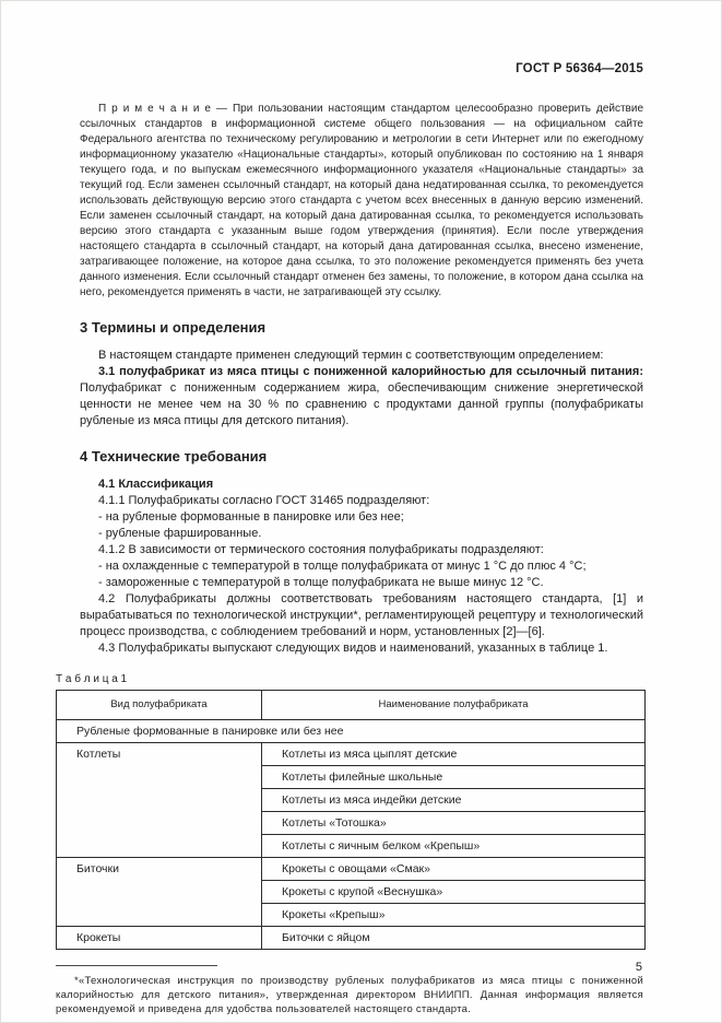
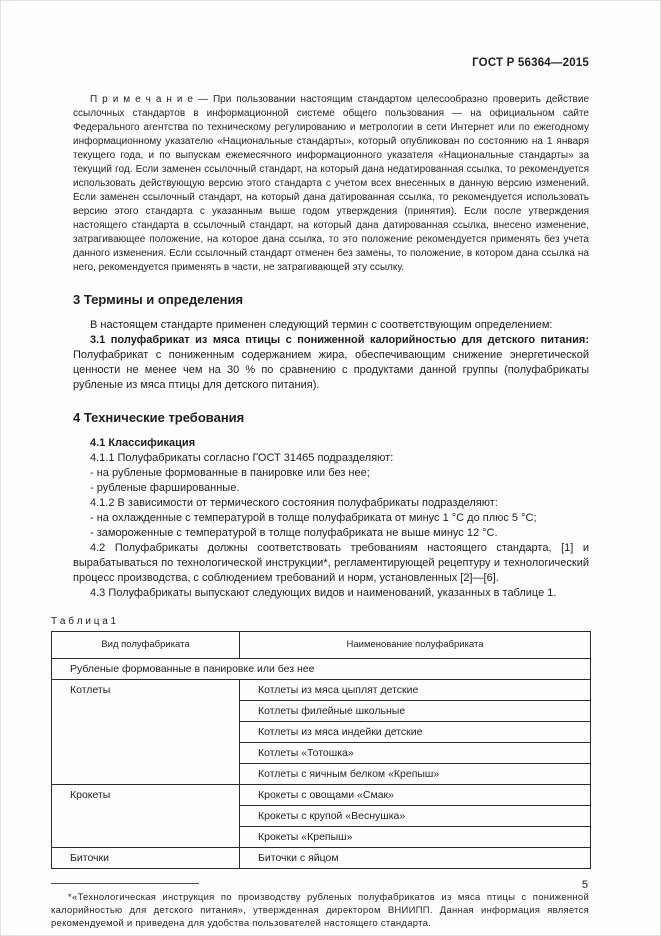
  ГОСТ Р 56364—2015
  П р и м е ч а н и е — При пользовании настоящим стандартом целесообразно проверить действие ссылочных стандартов в информационной системе общего пользования — на официальном сайте Федерального агентства по техническому регулированию и метрологии в сети Интернет или по ежегодному информационному указателю «Национальные стандарты», который опубликован по состоянию на 1 января текущего года, и по выпускам ежемесячного информационного указателя «Национальные стандарты» за текущий год. Если заменен ссылочный стандарт, на который дана недатированная ссылка, то рекомендуется использовать действующую версию этого стандарта с учетом всех внесенных в данную версию изменений. Если заменен ссылочный стандарт, на который дана датированная ссылка, то рекомендуется использовать версию этого стандарта с указанным выше годом утверждения (принятия). Если после утверждения настоящего стандарта в ссылочный стандарт, на который дана датированная ссылка, внесено изменение, затрагивающее положение, на которое дана ссылка, то это положение рекомендуется применять без учета данного изменения. Если ссылочный стандарт отменен без замены, то положение, в котором дана ссылка на него, рекомендуется применять в части, не затрагивающей эту ссылку.
  3 Термины и определения
  В настоящем стандарте применен следующий термин с соответствующим определением:
- 3.1 полуфабрикат из мяса птицы с пониженной калорийностью для ссылочный питания: Полуфабрикат с пониженным содержанием жира, обеспечивающим снижение энергетической ценности не менее чем на 30 % по сравнению с продуктами данной группы (полуфабрикаты рубленые из мяса птицы для детского питания).
+ 3.1 полуфабрикат из мяса птицы с пониженной калорийностью для детского питания: Полуфабрикат с пониженным содержанием жира, обеспечивающим снижение энергетической ценности не менее чем на 30 % по сравнению с продуктами данной группы (полуфабрикаты рубленые из мяса птицы для детского питания).
  4 Технические требования
  4.1 Классификация
  4.1.1 Полуфабрикаты согласно ГОСТ 31465 подразделяют:
  - на рубленые формованные в панировке или без нее;
  - рубленые фаршированные.
  4.1.2 В зависимости от термического состояния полуфабрикаты подразделяют:
- - на охлажденные с температурой в толще полуфабриката от минус 1 °С до плюс 4 °С;
+ - на охлажденные с температурой в толще полуфабриката от минус 1 °С до плюс 5 °С;
  - замороженные с температурой в толще полуфабриката не выше минус 12 °С.
  4.2 Полуфабрикаты должны соответствовать требованиям настоящего стандарта, [1] и вырабатываться по технологической инструкции*, регламентирующей рецептуру и технологический процесс производства, с соблюдением требований и норм, установленных [2]—[6].
  4.3 Полуфабрикаты выпускают следующих видов и наименований, указанных в таблице 1.
  Т а б л и ц а 1
  Вид полуфабриката	Наименование полуфабриката
  Рубленые формованные в панировке или без нее
  Котлеты	Котлеты из мяса цыплят детские
  Котлеты филейные школьные
  Котлеты из мяса индейки детские
  Котлеты «Тотошка»
  Котлеты с яичным белком «Крепыш»
- Биточки	Крокеты с овощами «Смак»
+ Крокеты	Крокеты с овощами «Смак»
  Крокеты с крупой «Веснушка»
  Крокеты «Крепыш»
- Крокеты	Биточки с яйцом
+ Биточки	Биточки с яйцом
  *«Технологическая инструкция по производству рубленых полуфабрикатов из мяса птицы с пониженной калорийностью для детского питания», утвержденная директором ВНИИПП. Данная информация является рекомендуемой и приведена для удобства пользователей настоящего стандарта.
  5
